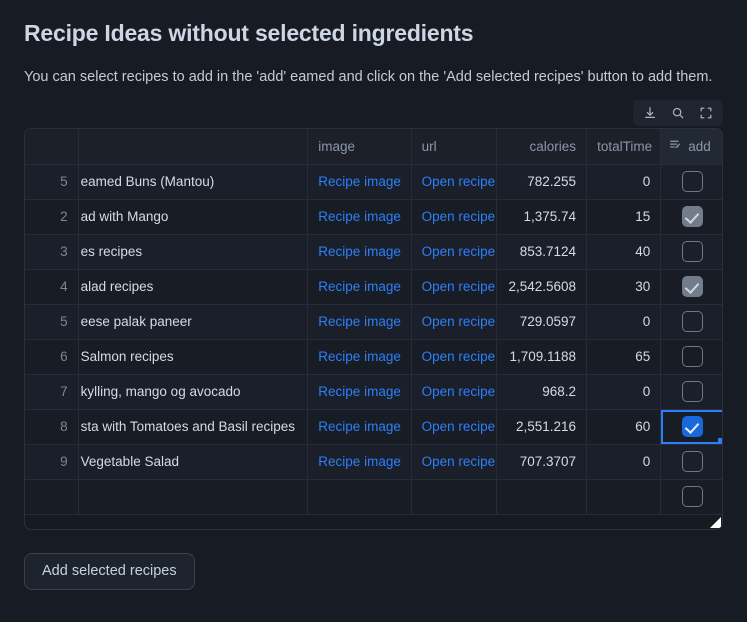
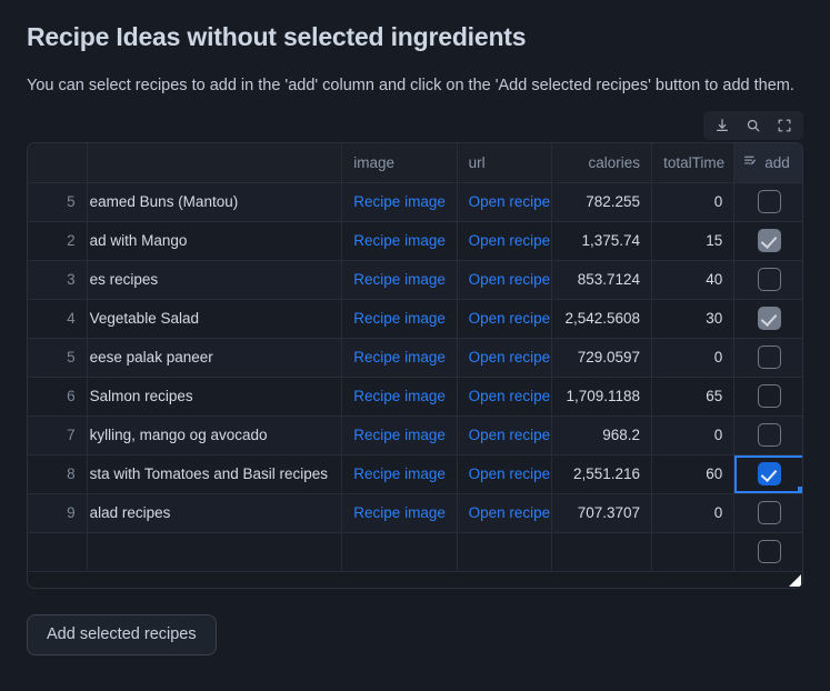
  Recipe Ideas without selected ingredients
- You can select recipes to add in the 'add' eamed and click on the 'Add selected recipes' button to add them.
+ You can select recipes to add in the 'add' column and click on the 'Add selected recipes' button to add them.
  		image	url	calories	totalTime	add
  5	eamed Buns (Mantou)	Recipe image	Open recipe	782.255	0
  2	ad with Mango	Recipe image	Open recipe	1,375.74	15
  3	es recipes	Recipe image	Open recipe	853.7124	40
- 4	alad recipes	Recipe image	Open recipe	2,542.5608	30
+ 4	Vegetable Salad	Recipe image	Open recipe	2,542.5608	30
  5	eese palak paneer	Recipe image	Open recipe	729.0597	0
  6	Salmon recipes	Recipe image	Open recipe	1,709.1188	65
  7	kylling, mango og avocado	Recipe image	Open recipe	968.2	0
  8	sta with Tomatoes and Basil recipes	Recipe image	Open recipe	2,551.216	60
- 9	Vegetable Salad	Recipe image	Open recipe	707.3707	0
+ 9	alad recipes	Recipe image	Open recipe	707.3707	0
  Add selected recipes
